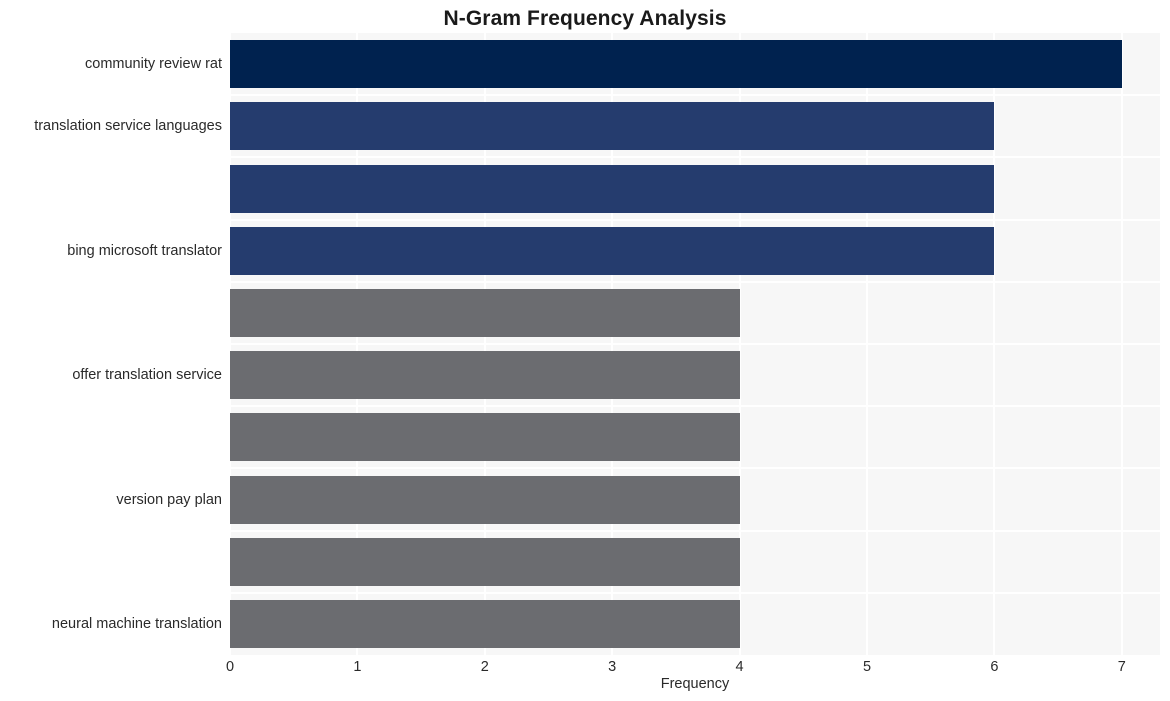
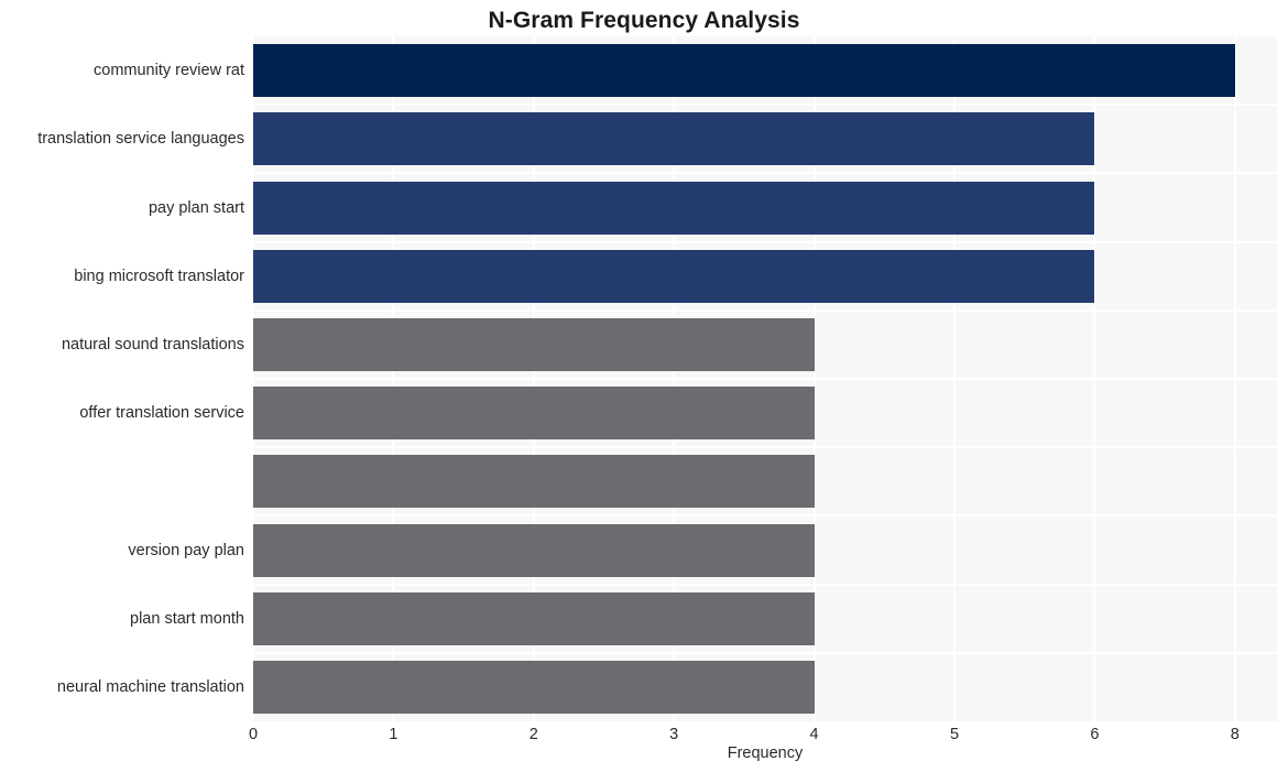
  N-Gram Frequency Analysis
  community review rat
  translation service languages
+ pay plan start
  bing microsoft translator
+ natural sound translations
  offer translation service
  version pay plan
+ plan start month
  neural machine translation
  0
  1
  2
  3
  4
  5
  6
- 7
+ 8
  Frequency
